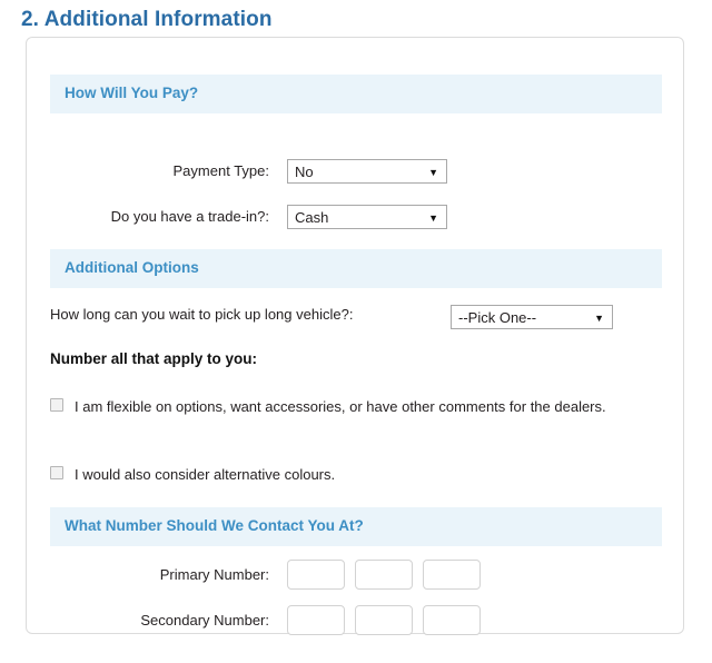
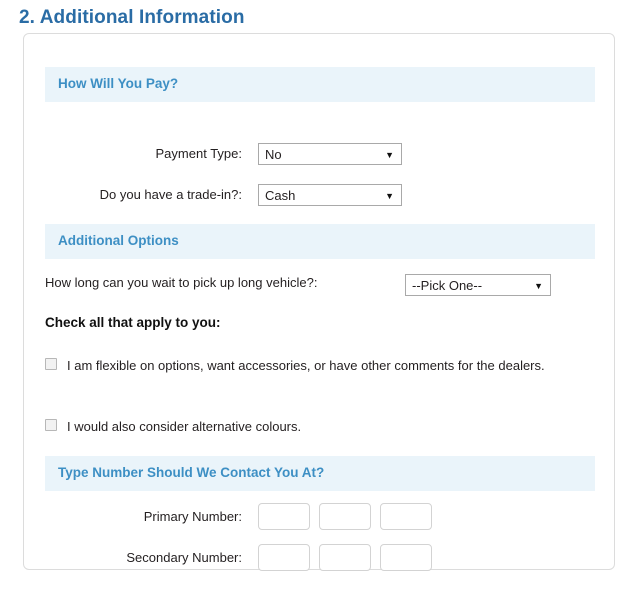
  2. Additional Information
  How Will You Pay?
  Payment Type:
  No
  ▼
  Do you have a trade-in?:
  Cash
  ▼
  Additional Options
  How long can you wait to pick up long vehicle?:
  --Pick One--
  ▼
- Number all that apply to you:
+ Check all that apply to you:
  I am flexible on options, want accessories, or have other comments for the dealers.
  I would also consider alternative colours.
- What Number Should We Contact You At?
+ Type Number Should We Contact You At?
  Primary Number:
  Secondary Number:
